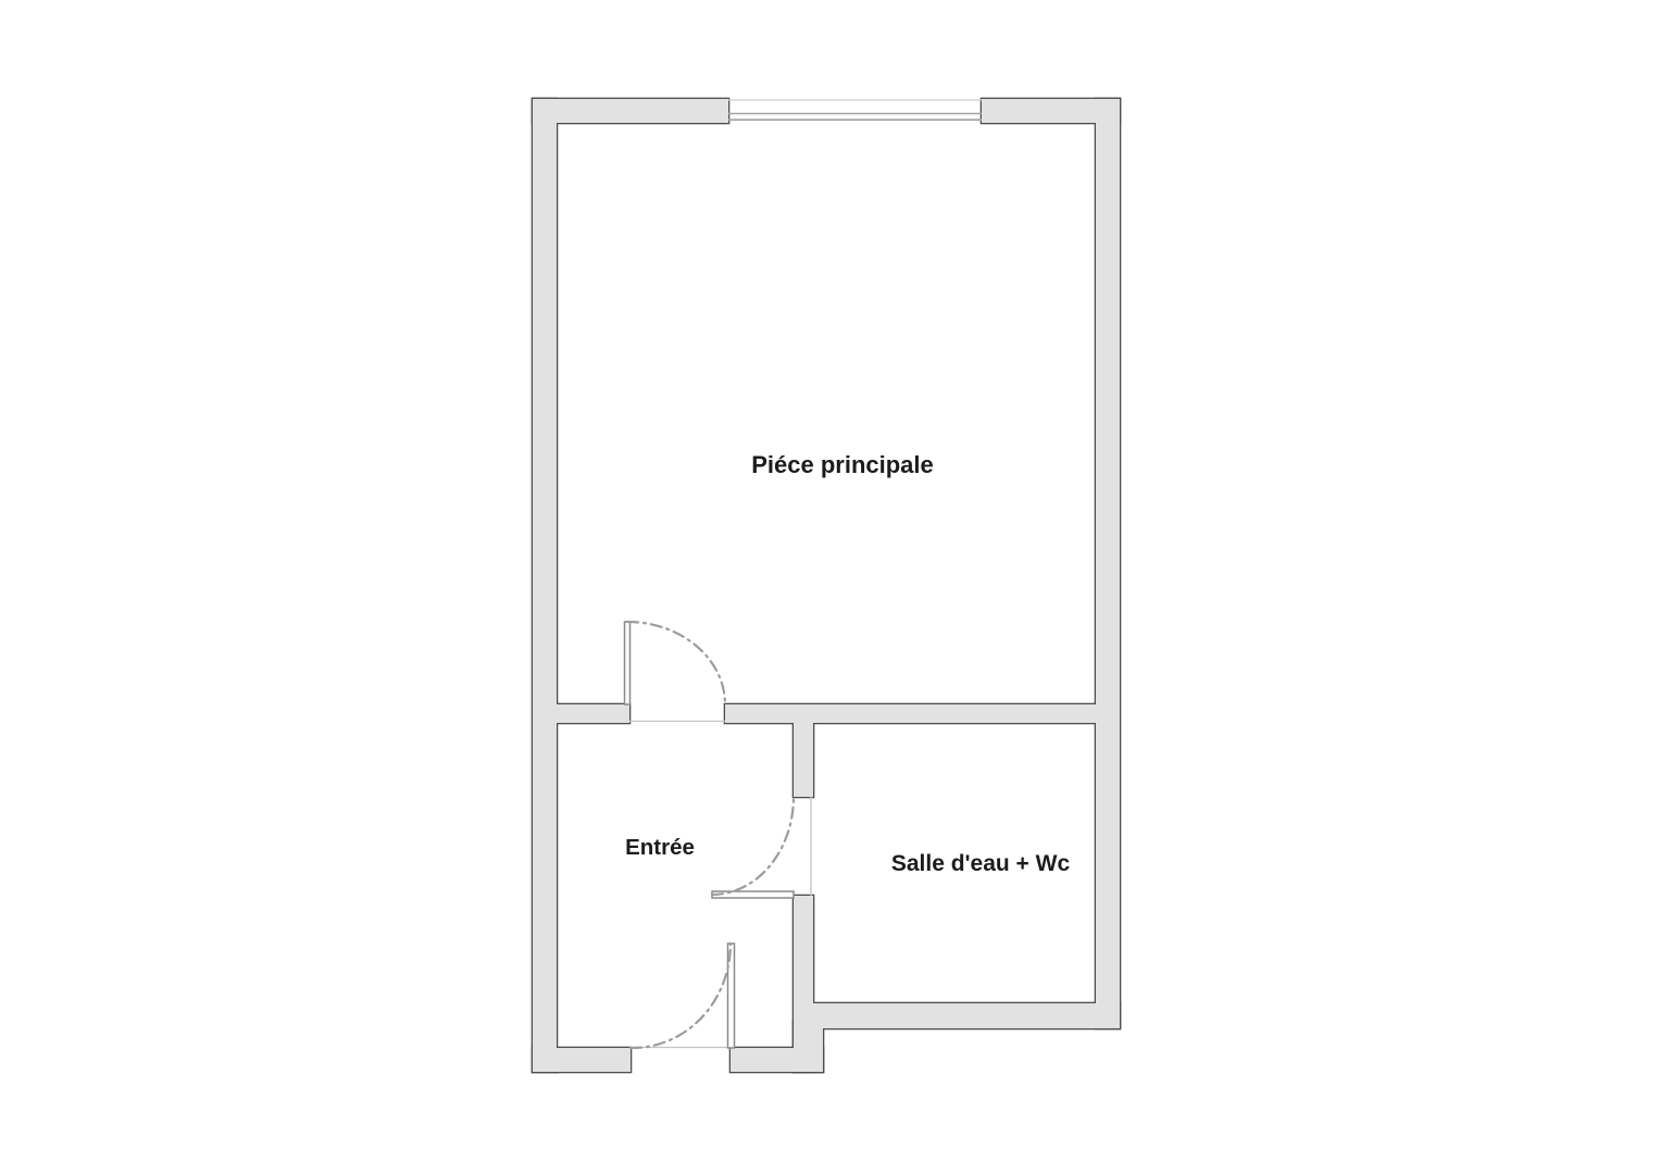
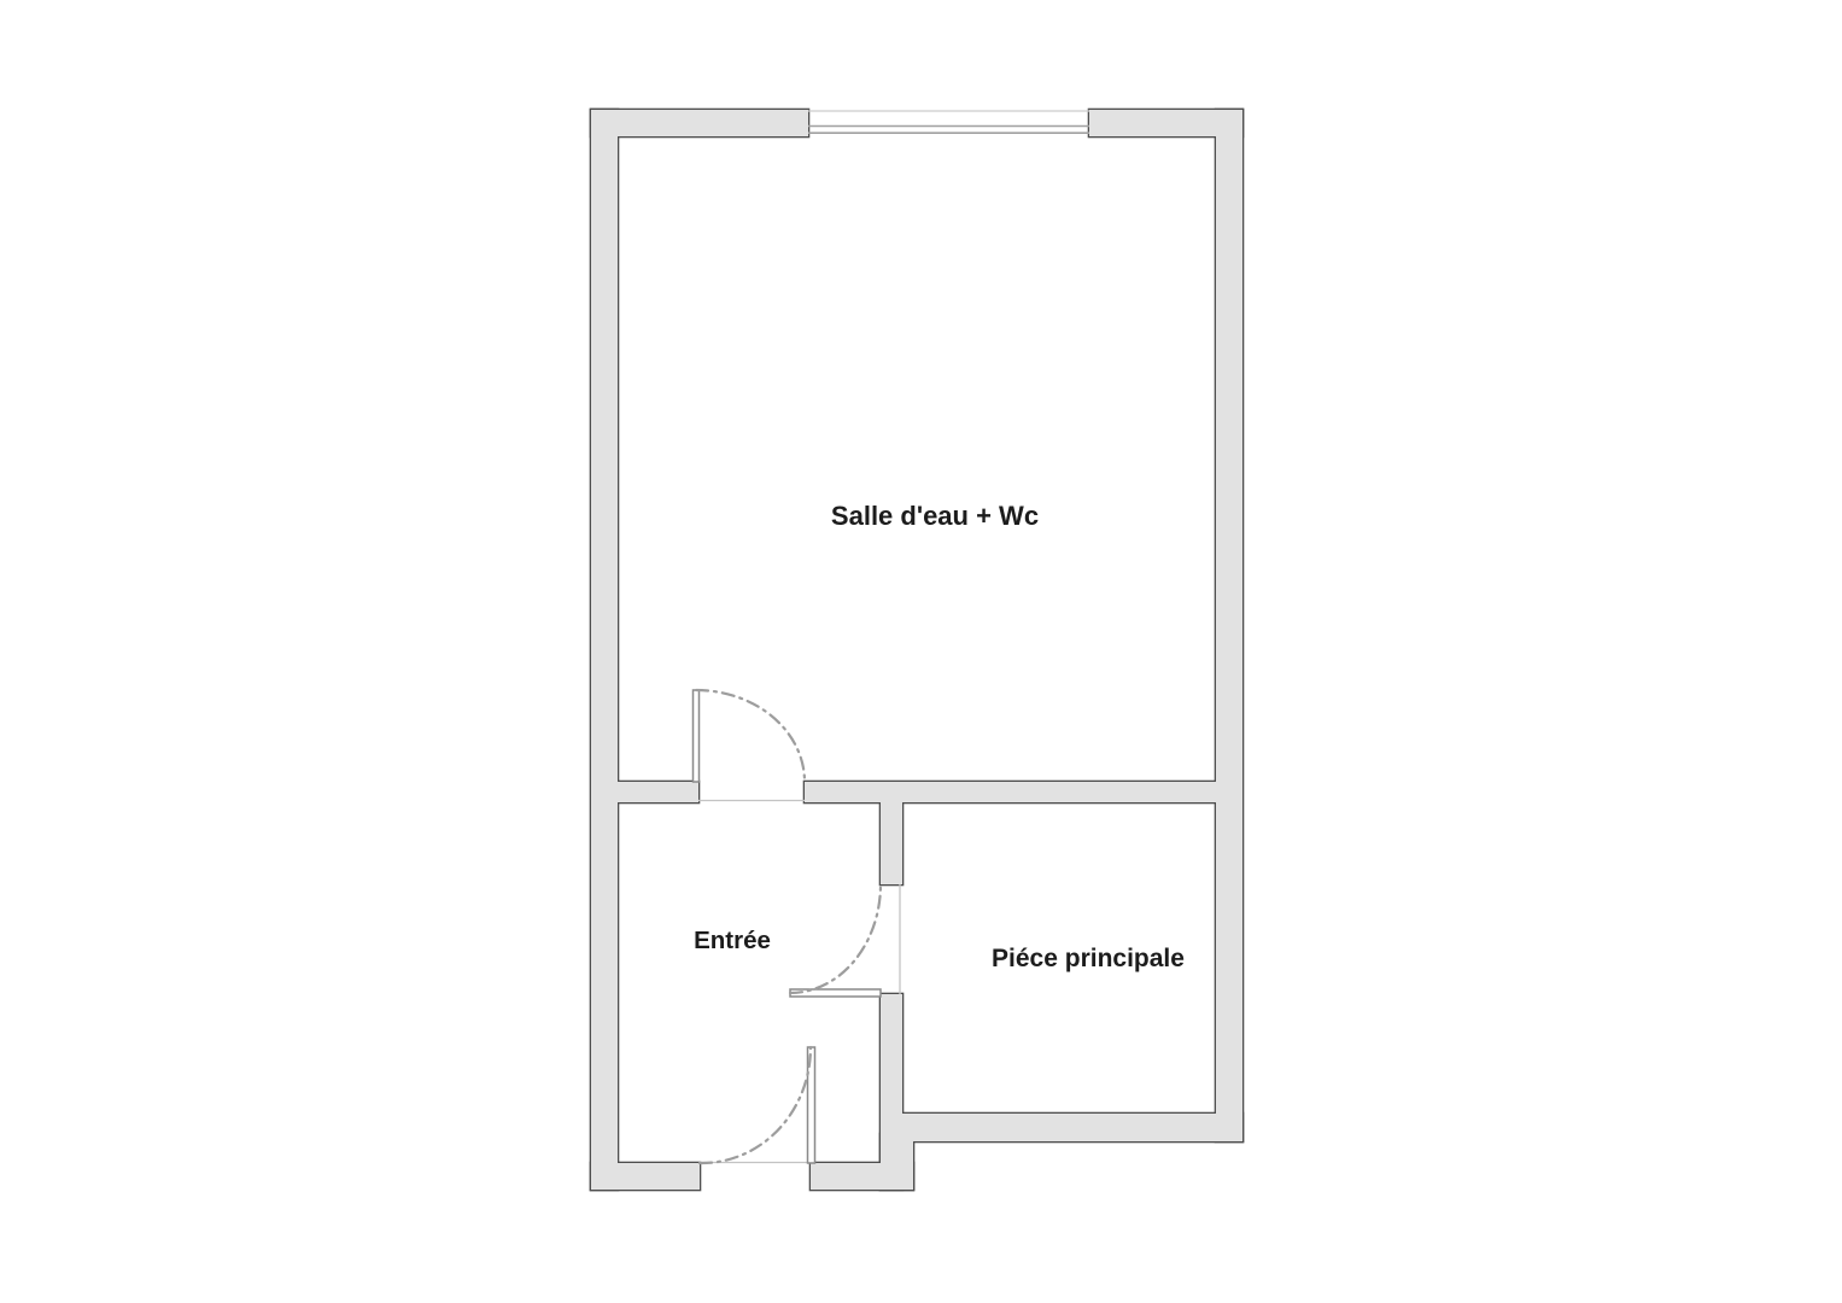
- Piéce principale
+ Salle d'eau + Wc
  Entrée
- Salle d'eau + Wc
+ Piéce principale
